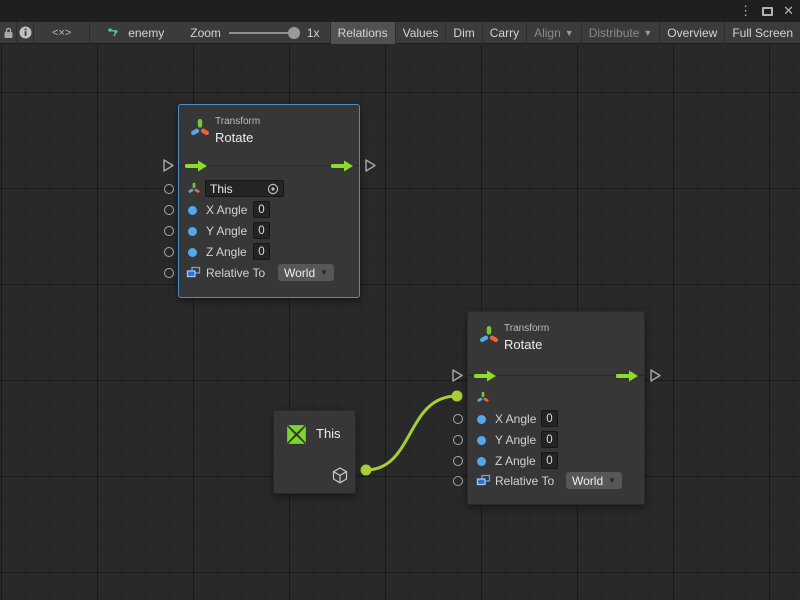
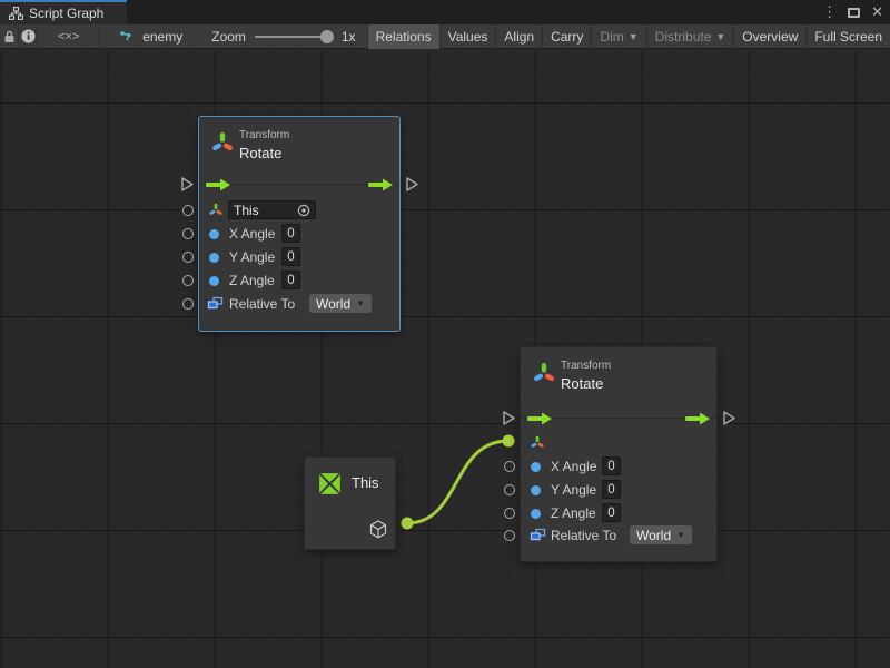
+ Script Graph
  ⋮
  ✕
  <×>
  enemy
  Zoom
  1x
  Relations
  Values
- Dim
+ Align
  Carry
- Align
+ Dim
  ▼
  Distribute
  ▼
  Overview
  Full Screen
  Transform
  Rotate
  This
  X Angle
  0
  Y Angle
  0
  Z Angle
  0
  Relative To
  World
  ▼
  Transform
  Rotate
  X Angle
  0
  Y Angle
  0
  Z Angle
  0
  Relative To
  World
  ▼
  This
